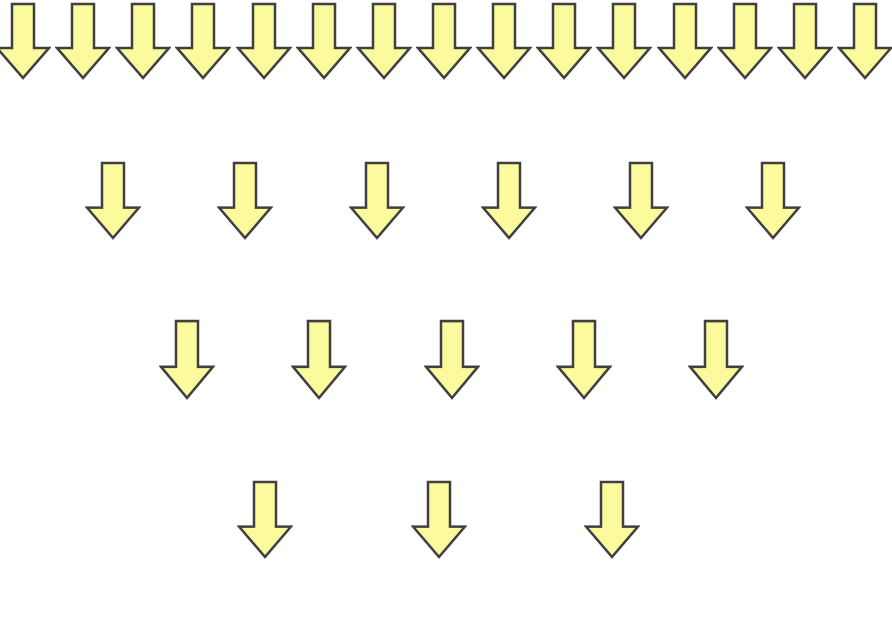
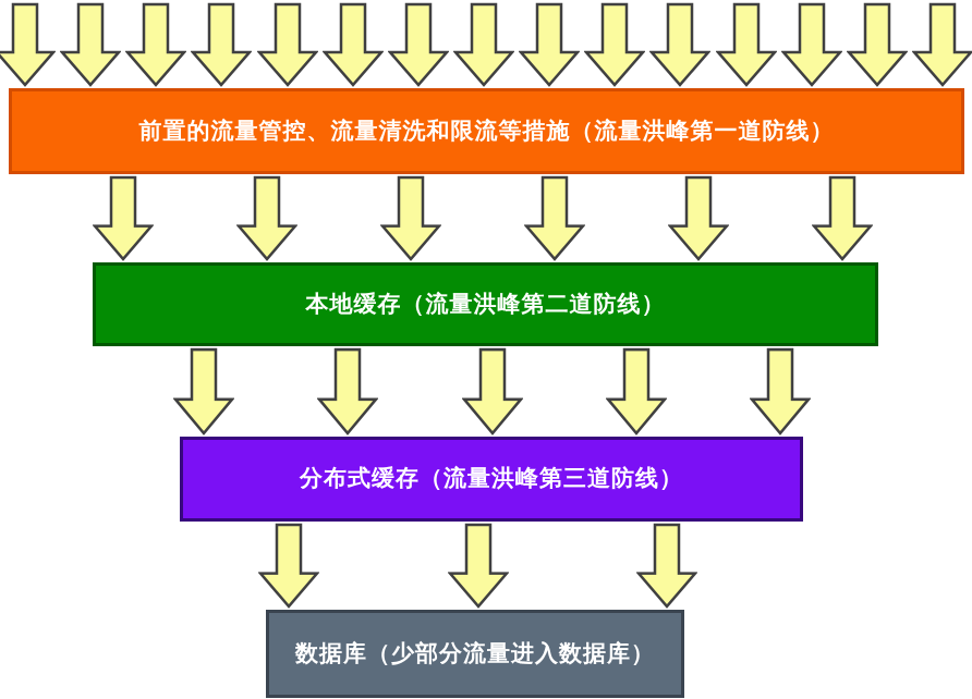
+ 前置的流量管控、流量清洗和限流等措施（流量洪峰第一道防线）
+ 本地缓存（流量洪峰第二道防线）
+ 分布式缓存（流量洪峰第三道防线）
+ 数据库（少部分流量进入数据库）
